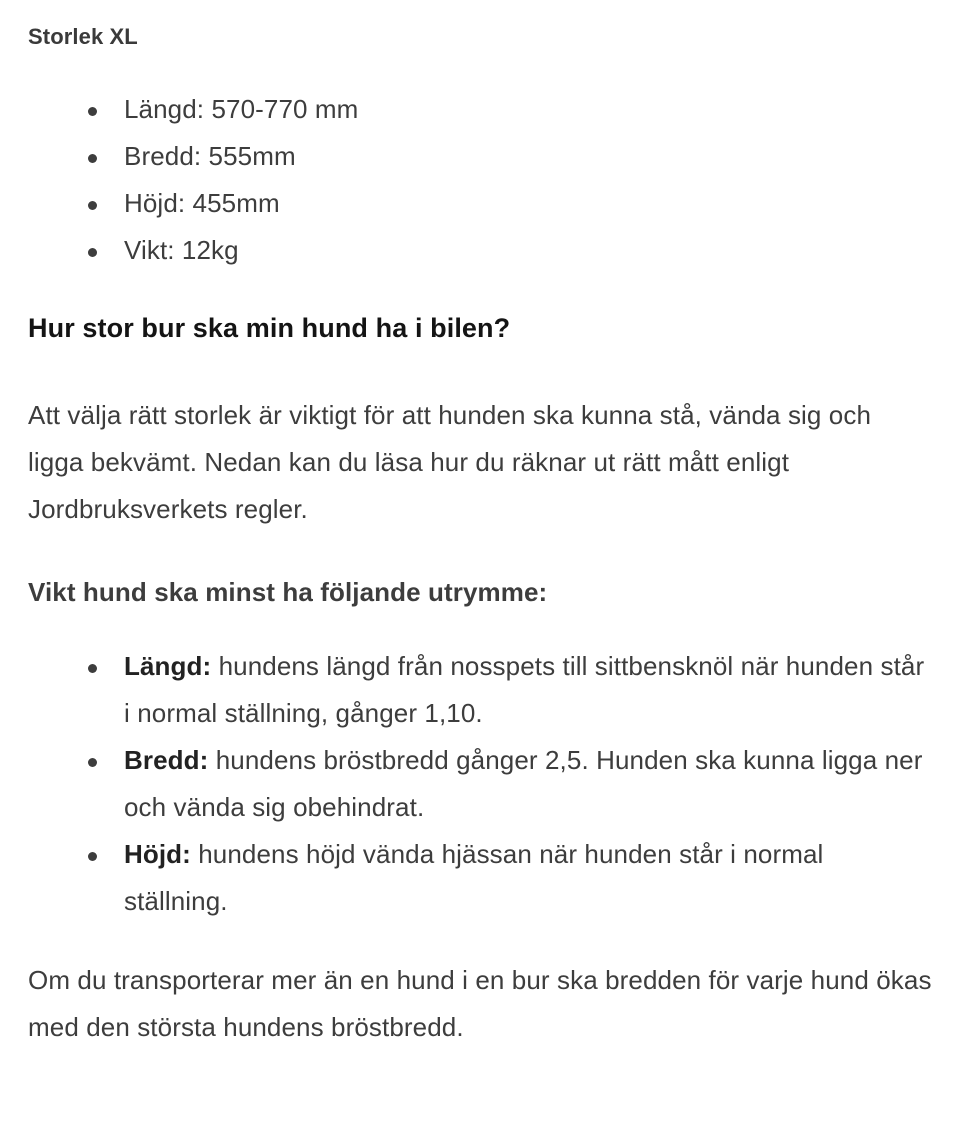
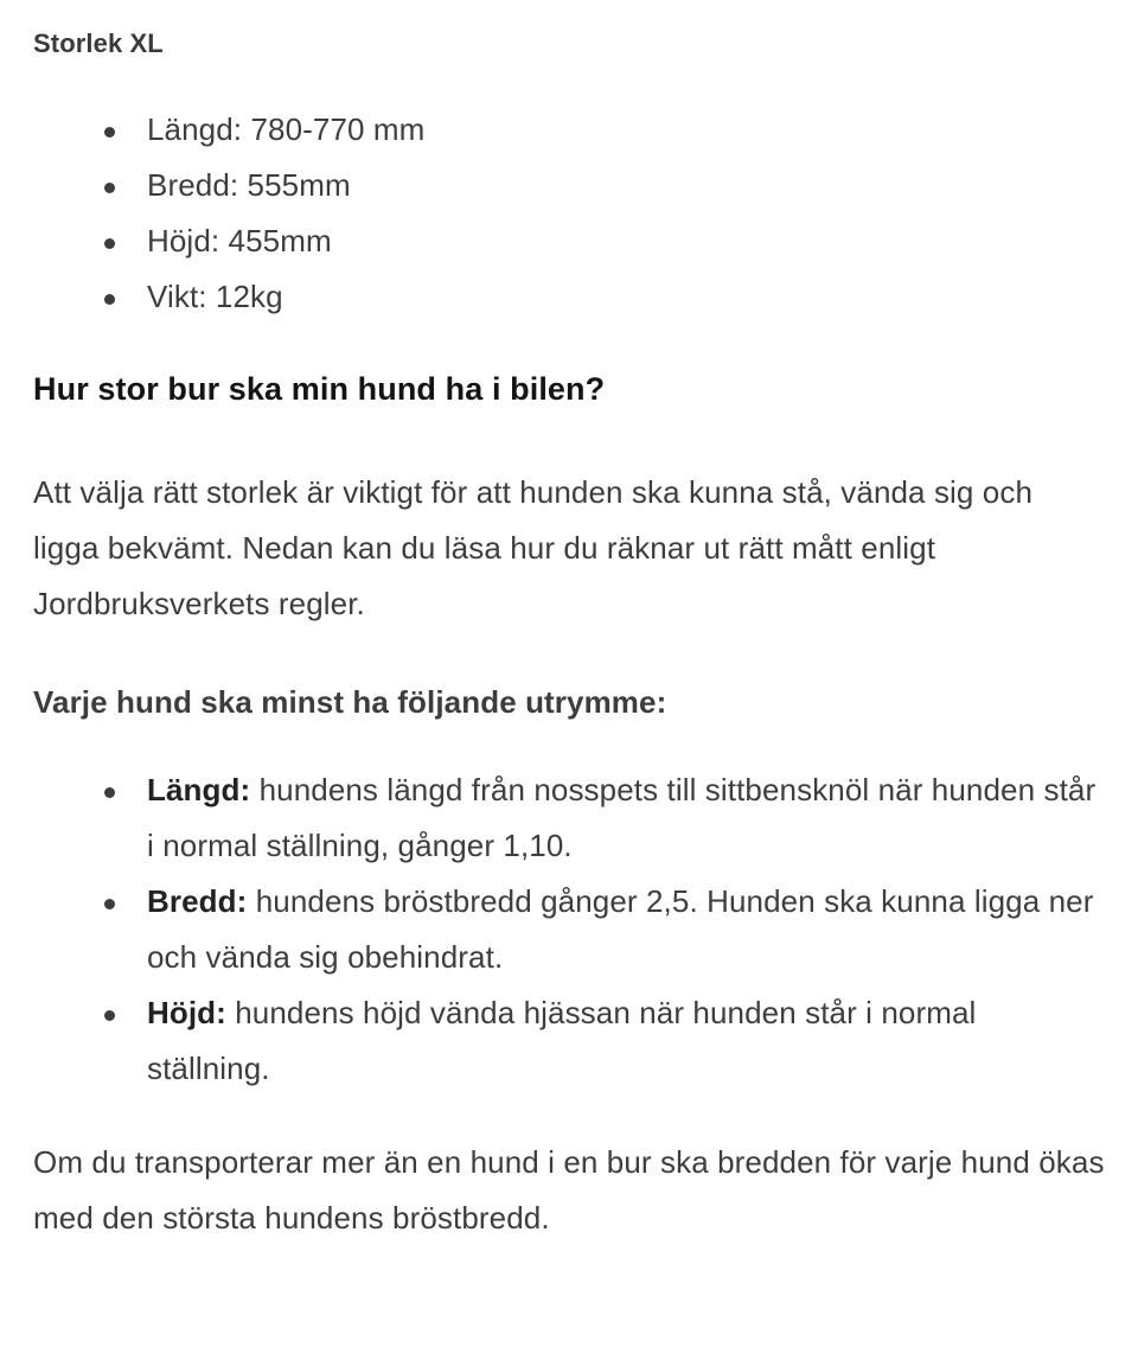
  Storlek XL
- Längd: 570-770 mm
+ Längd: 780-770 mm
  Bredd: 555mm
  Höjd: 455mm
  Vikt: 12kg
  Hur stor bur ska min hund ha i bilen?
  Att välja rätt storlek är viktigt för att hunden ska kunna stå, vända sig och ligga bekvämt. Nedan kan du läsa hur du räknar ut rätt mått enligt Jordbruksverkets regler.
- Vikt hund ska minst ha följande utrymme:
+ Varje hund ska minst ha följande utrymme:
  Längd: hundens längd från nosspets till sittbensknöl när hunden står i normal ställning, gånger 1,10.
  Bredd: hundens bröstbredd gånger 2,5. Hunden ska kunna ligga ner och vända sig obehindrat.
  Höjd: hundens höjd vända hjässan när hunden står i normal ställning.
  Om du transporterar mer än en hund i en bur ska bredden för varje hund ökas med den största hundens bröstbredd.
